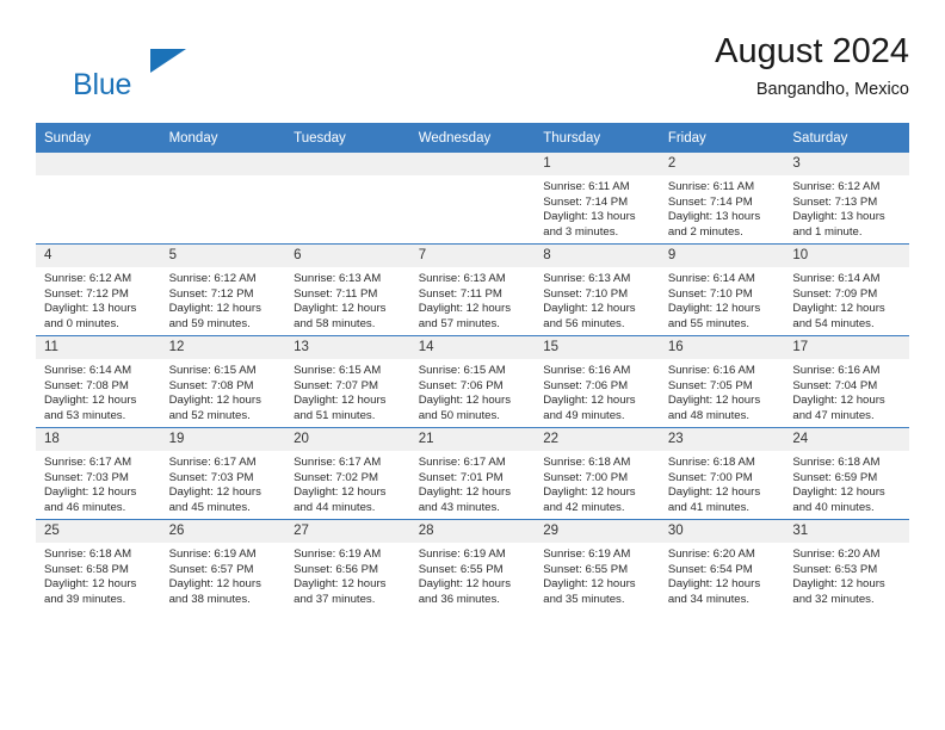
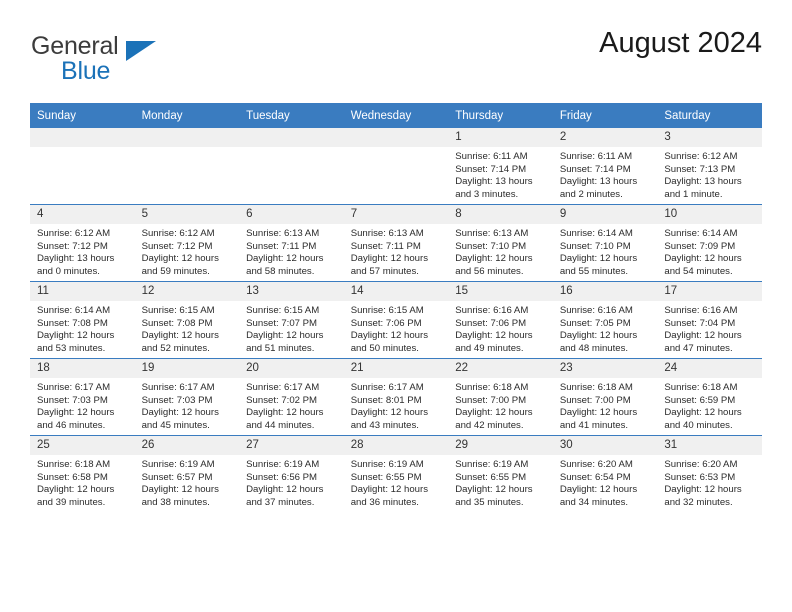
+ General
  Blue
  August 2024
- Bangandho, Mexico
  Sunday	Monday	Tuesday	Wednesday	Thursday	Friday	Saturday
  				1Sunrise: 6:11 AMSunset: 7:14 PMDaylight: 13 hours and 3 minutes.	2Sunrise: 6:11 AMSunset: 7:14 PMDaylight: 13 hours and 2 minutes.	3Sunrise: 6:12 AMSunset: 7:13 PMDaylight: 13 hours and 1 minute.
  4Sunrise: 6:12 AMSunset: 7:12 PMDaylight: 13 hours and 0 minutes.	5Sunrise: 6:12 AMSunset: 7:12 PMDaylight: 12 hours and 59 minutes.	6Sunrise: 6:13 AMSunset: 7:11 PMDaylight: 12 hours and 58 minutes.	7Sunrise: 6:13 AMSunset: 7:11 PMDaylight: 12 hours and 57 minutes.	8Sunrise: 6:13 AMSunset: 7:10 PMDaylight: 12 hours and 56 minutes.	9Sunrise: 6:14 AMSunset: 7:10 PMDaylight: 12 hours and 55 minutes.	10Sunrise: 6:14 AMSunset: 7:09 PMDaylight: 12 hours and 54 minutes.
  11Sunrise: 6:14 AMSunset: 7:08 PMDaylight: 12 hours and 53 minutes.	12Sunrise: 6:15 AMSunset: 7:08 PMDaylight: 12 hours and 52 minutes.	13Sunrise: 6:15 AMSunset: 7:07 PMDaylight: 12 hours and 51 minutes.	14Sunrise: 6:15 AMSunset: 7:06 PMDaylight: 12 hours and 50 minutes.	15Sunrise: 6:16 AMSunset: 7:06 PMDaylight: 12 hours and 49 minutes.	16Sunrise: 6:16 AMSunset: 7:05 PMDaylight: 12 hours and 48 minutes.	17Sunrise: 6:16 AMSunset: 7:04 PMDaylight: 12 hours and 47 minutes.
- 18Sunrise: 6:17 AMSunset: 7:03 PMDaylight: 12 hours and 46 minutes.	19Sunrise: 6:17 AMSunset: 7:03 PMDaylight: 12 hours and 45 minutes.	20Sunrise: 6:17 AMSunset: 7:02 PMDaylight: 12 hours and 44 minutes.	21Sunrise: 6:17 AMSunset: 7:01 PMDaylight: 12 hours and 43 minutes.	22Sunrise: 6:18 AMSunset: 7:00 PMDaylight: 12 hours and 42 minutes.	23Sunrise: 6:18 AMSunset: 7:00 PMDaylight: 12 hours and 41 minutes.	24Sunrise: 6:18 AMSunset: 6:59 PMDaylight: 12 hours and 40 minutes.
+ 18Sunrise: 6:17 AMSunset: 7:03 PMDaylight: 12 hours and 46 minutes.	19Sunrise: 6:17 AMSunset: 7:03 PMDaylight: 12 hours and 45 minutes.	20Sunrise: 6:17 AMSunset: 7:02 PMDaylight: 12 hours and 44 minutes.	21Sunrise: 6:17 AMSunset: 8:01 PMDaylight: 12 hours and 43 minutes.	22Sunrise: 6:18 AMSunset: 7:00 PMDaylight: 12 hours and 42 minutes.	23Sunrise: 6:18 AMSunset: 7:00 PMDaylight: 12 hours and 41 minutes.	24Sunrise: 6:18 AMSunset: 6:59 PMDaylight: 12 hours and 40 minutes.
  25Sunrise: 6:18 AMSunset: 6:58 PMDaylight: 12 hours and 39 minutes.	26Sunrise: 6:19 AMSunset: 6:57 PMDaylight: 12 hours and 38 minutes.	27Sunrise: 6:19 AMSunset: 6:56 PMDaylight: 12 hours and 37 minutes.	28Sunrise: 6:19 AMSunset: 6:55 PMDaylight: 12 hours and 36 minutes.	29Sunrise: 6:19 AMSunset: 6:55 PMDaylight: 12 hours and 35 minutes.	30Sunrise: 6:20 AMSunset: 6:54 PMDaylight: 12 hours and 34 minutes.	31Sunrise: 6:20 AMSunset: 6:53 PMDaylight: 12 hours and 32 minutes.
